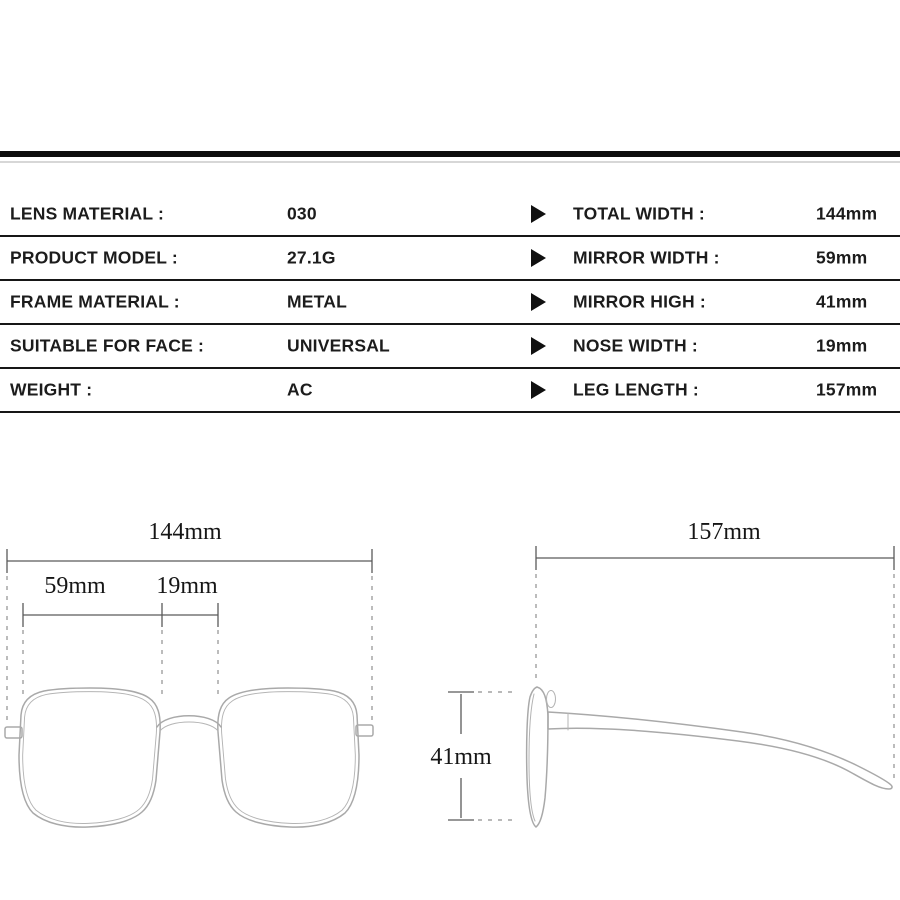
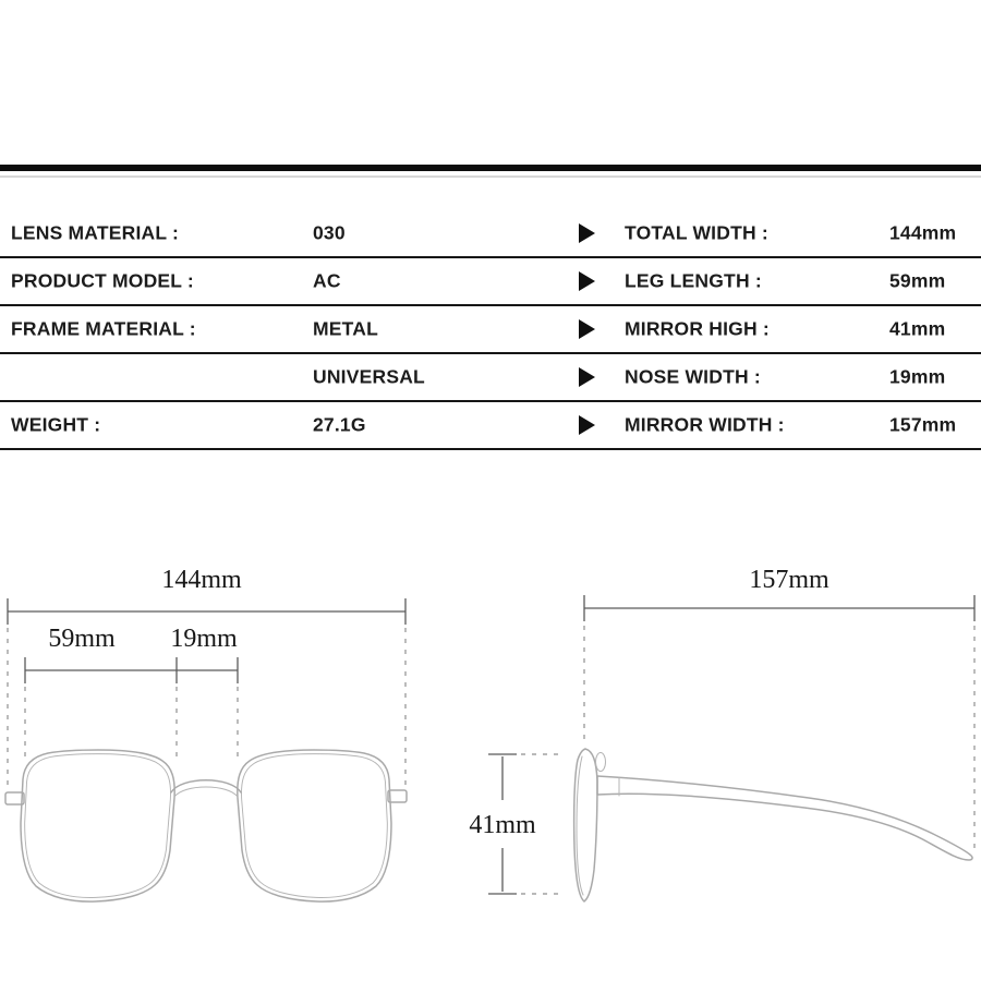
  LENS MATERIAL :
  030
  TOTAL WIDTH :
  144mm
  PRODUCT MODEL :
- 27.1G
+ AC
- MIRROR WIDTH :
+ LEG LENGTH :
  59mm
  FRAME MATERIAL :
  METAL
  MIRROR HIGH :
  41mm
- SUITABLE FOR FACE :
  UNIVERSAL
  NOSE WIDTH :
  19mm
  WEIGHT :
- AC
+ 27.1G
- LEG LENGTH :
+ MIRROR WIDTH :
  157mm
  144mm
  59mm
  19mm
  157mm
  41mm
